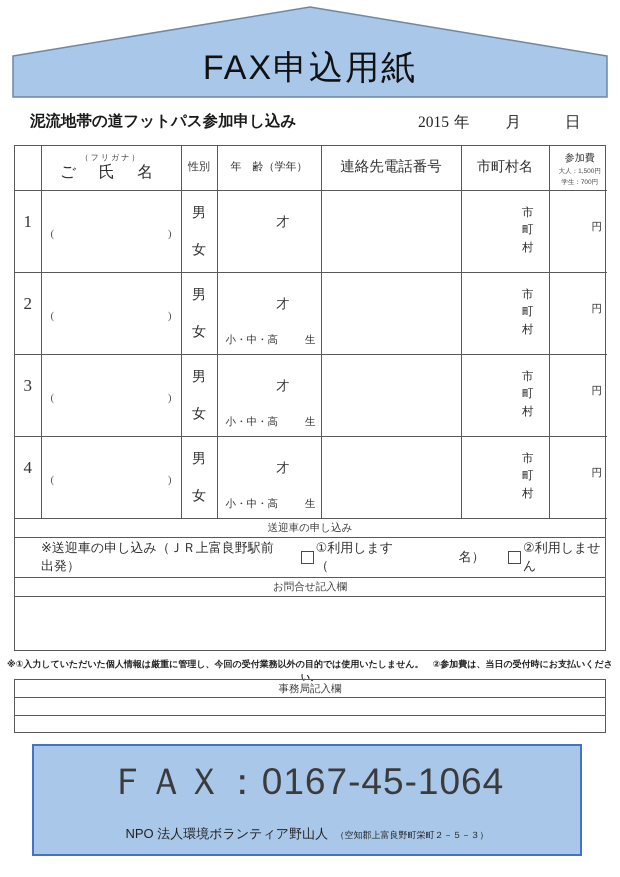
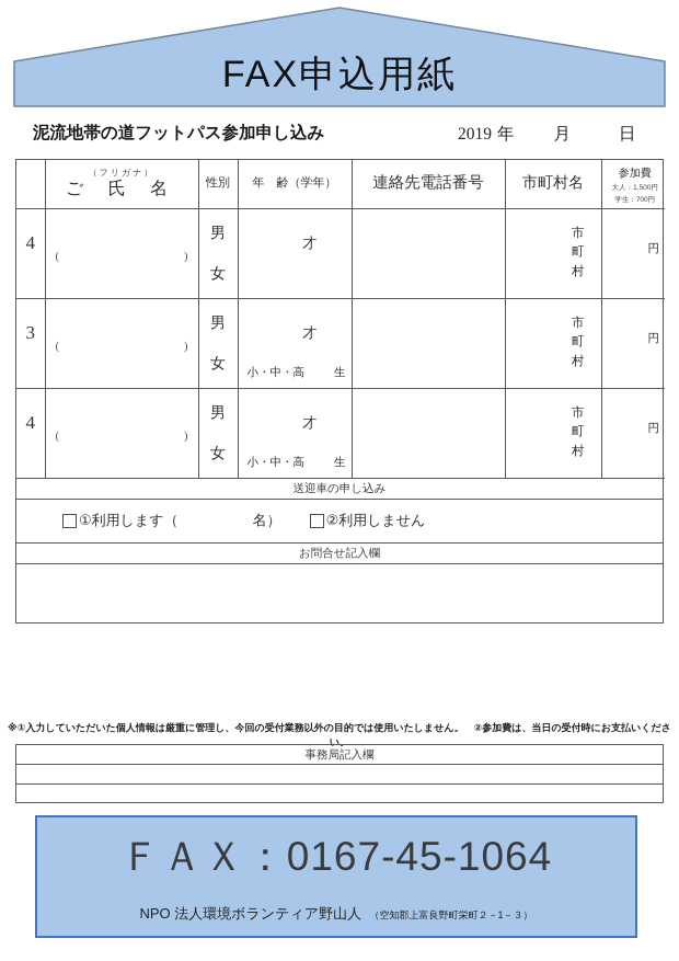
  FAX申込用紙
  泥流地帯の道フットパス参加申し込み
- 2015 年 月 日
+ 2019 年 月 日
- 1	( )	男 女	才		市町村	円
+ 4	( )	男 女	才		市町村	円
- 2	( )	男 女	才 小・中・高 生		市町村	円
  3	( )	男 女	才 小・中・高 生		市町村	円
  4	( )	男 女	才 小・中・高 生		市町村	円
  送迎車の申し込み
- ※送迎車の申し込み（ＪＲ上富良野駅前出発）
  ①利用します（
  名）
  ②利用しません
  お問合せ記入欄
  ※①入力していただいた個人情報は厳重に管理し、今回の受付業務以外の目的では使用いたしません。 ②参加費は、当日の受付時にお支払いください。
  事務局記入欄
  ＦＡＸ：0167-45-1064
- NPO 法人環境ボランティア野山人 （空知郡上富良野町栄町２－５－３）
+ NPO 法人環境ボランティア野山人 （空知郡上富良野町栄町２－1－３）
